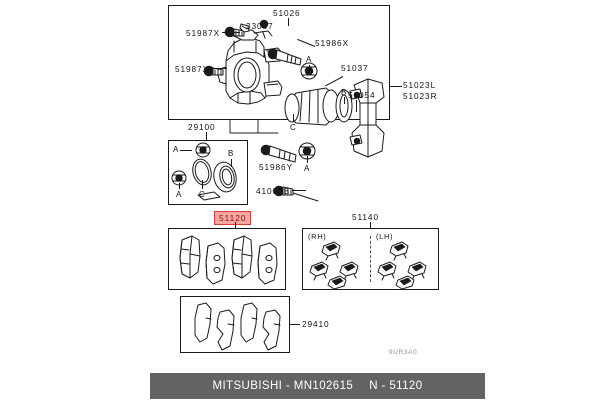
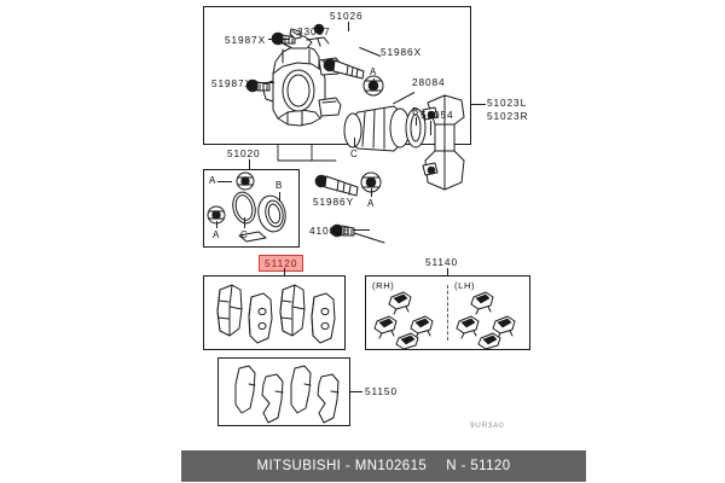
  51987X
  51987X
  33057
  51026
  51986X
  A
- 51037
+ 28084
  B
  C
  51054
  51986Y
  A
  41003B
  51023L
  51023R
- 29100
+ 51020
  A
  A
  C
  B
  51120
- 29410
+ 51150
  51140
  (RH)
  (LH)
  MITSUBISHI
  -
  MN102615
  N
  -
  51120
